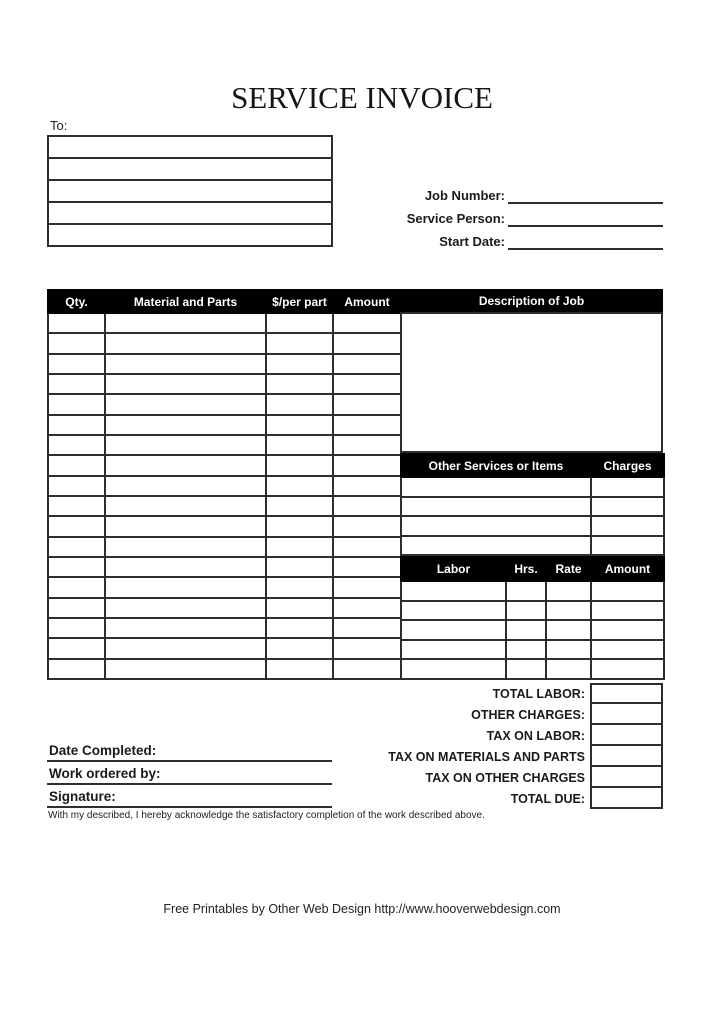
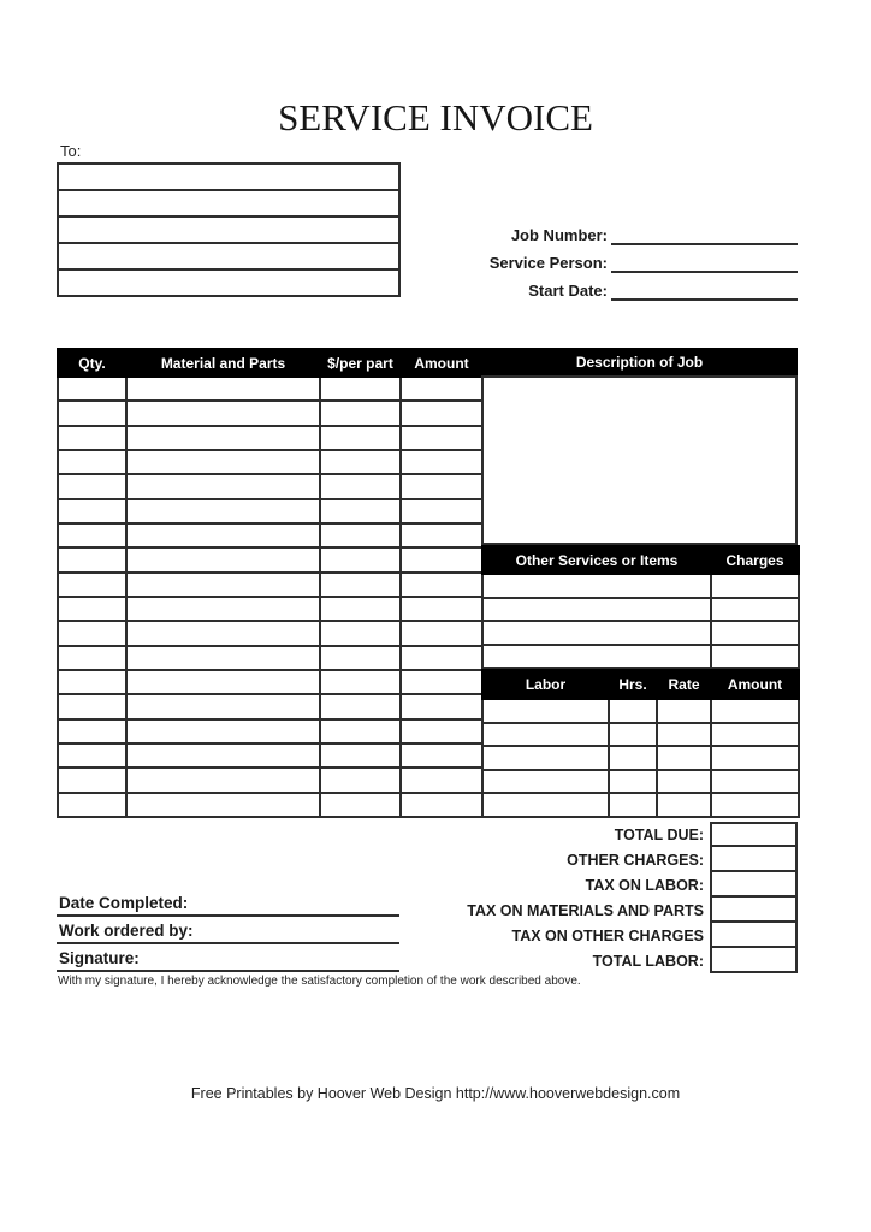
  SERVICE INVOICE
  To:
  Job Number:
  Service Person:
  Start Date:
  Qty.	Material and Parts	$/per part	Amount
  Description of Job
  Other Services or Items	Charges
  Labor	Hrs.	Rate	Amount
- TOTAL LABOR:
+ TOTAL DUE:
  OTHER CHARGES:
  TAX ON LABOR:
  TAX ON MATERIALS AND PARTS
  TAX ON OTHER CHARGES
- TOTAL DUE:
+ TOTAL LABOR:
  Date Completed:
  Work ordered by:
  Signature:
- With my described, I hereby acknowledge the satisfactory completion of the work described above.
+ With my signature, I hereby acknowledge the satisfactory completion of the work described above.
- Free Printables by Other Web Design http://www.hooverwebdesign.com
+ Free Printables by Hoover Web Design http://www.hooverwebdesign.com
